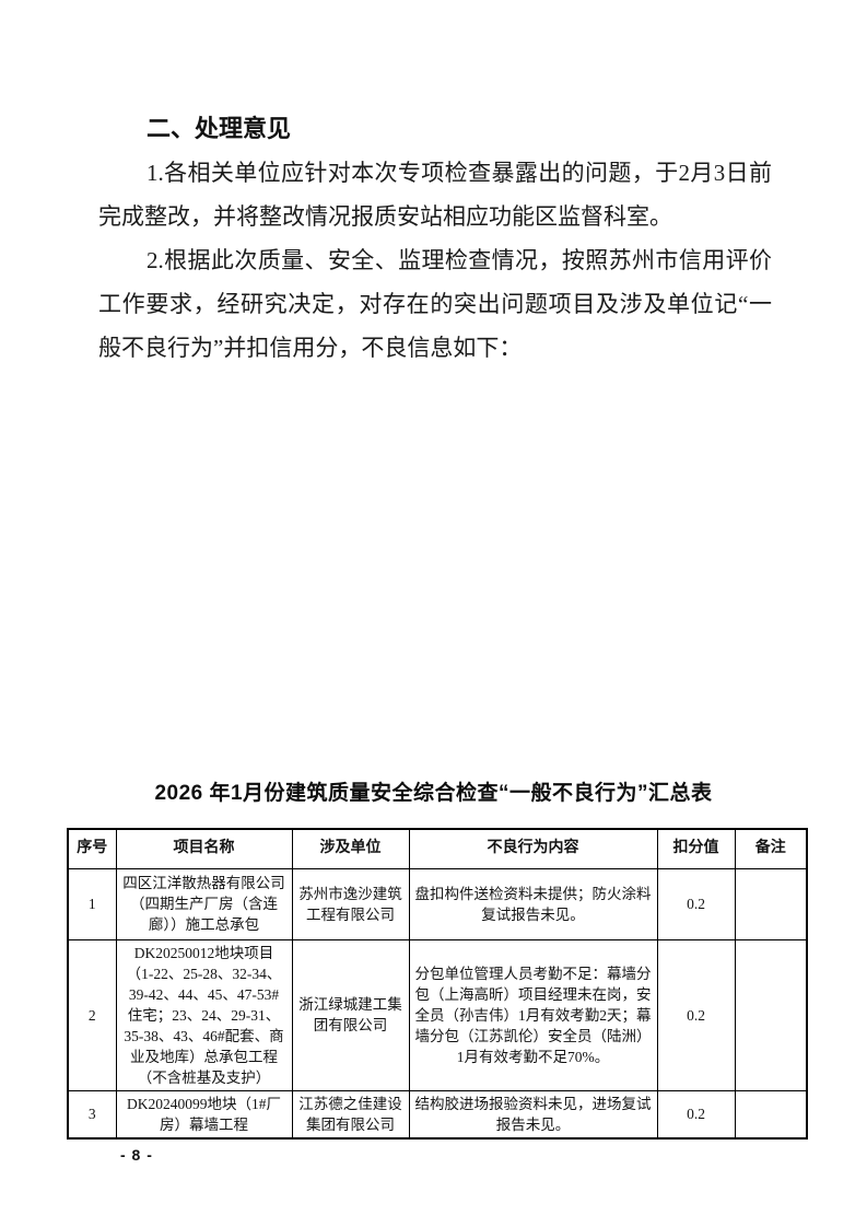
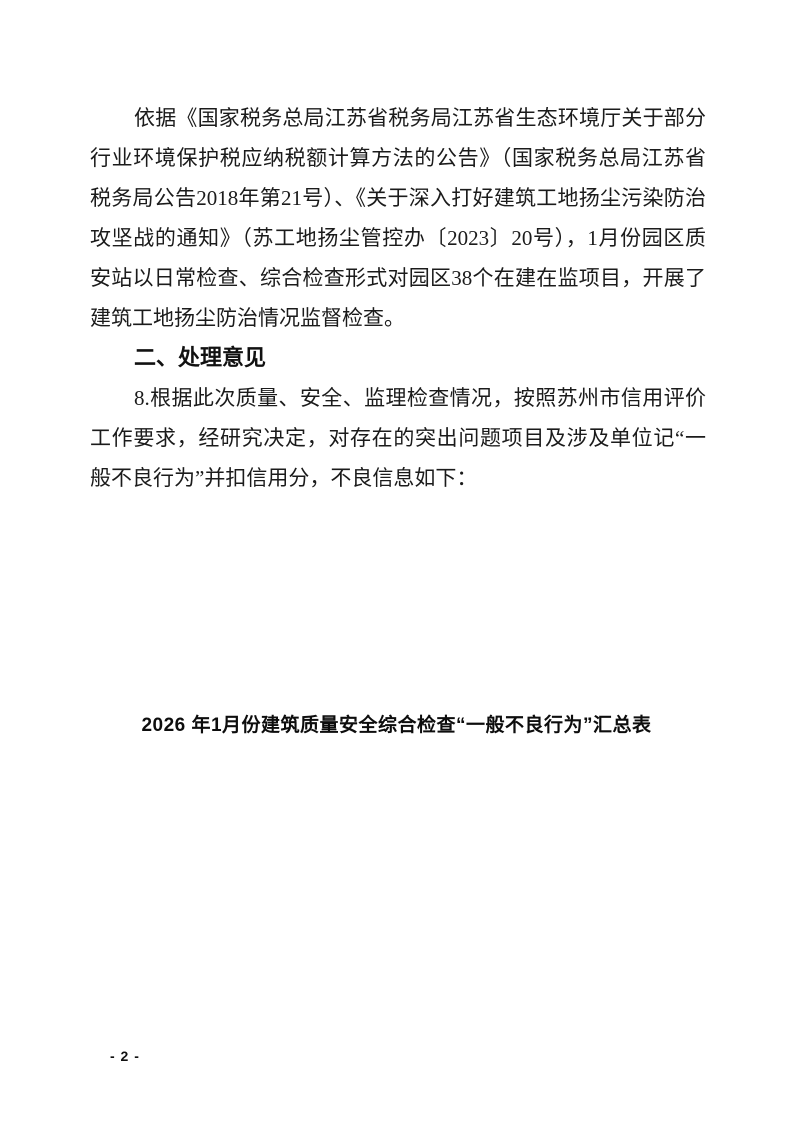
+ 依据《国家税务总局江苏省税务局江苏省生态环境厅关于部分行业环境保护税应纳税额计算方法的公告》（国家税务总局江苏省税务局公告2018年第21号）、《关于深入打好建筑工地扬尘污染防治攻坚战的通知》（苏工地扬尘管控办〔2023〕20号），1月份园区质安站以日常检查、综合检查形式对园区38个在建在监项目，开展了建筑工地扬尘防治情况监督检查。
  二、处理意见
- 1.各相关单位应针对本次专项检查暴露出的问题，于2月3日前完成整改，并将整改情况报质安站相应功能区监督科室。
- 2.根据此次质量、安全、监理检查情况，按照苏州市信用评价工作要求，经研究决定，对存在的突出问题项目及涉及单位记“一般不良行为”并扣信用分，不良信息如下：
+ 8.根据此次质量、安全、监理检查情况，按照苏州市信用评价工作要求，经研究决定，对存在的突出问题项目及涉及单位记“一般不良行为”并扣信用分，不良信息如下：
  2026 年1月份建筑质量安全综合检查“一般不良行为”汇总表
- 序号	项目名称	涉及单位	不良行为内容	扣分值	备注
- 1	四区江洋散热器有限公司（四期生产厂房（含连廊））施工总承包	苏州市逸沙建筑工程有限公司	盘扣构件送检资料未提供；防火涂料复试报告未见。	0.2
- 2	DK20250012地块项目（1-22、25-28、32-34、39-42、44、45、47-53#住宅；23、24、29-31、35-38、43、46#配套、商业及地库）总承包工程（不含桩基及支护）	浙江绿城建工集团有限公司	分包单位管理人员考勤不足：幕墙分包（上海高昕）项目经理未在岗，安全员（孙吉伟）1月有效考勤2天；幕墙分包（江苏凯伦）安全员（陆洲）1月有效考勤不足70%。	0.2
- 3	DK20240099地块（1#厂房）幕墙工程	江苏德之佳建设集团有限公司	结构胶进场报验资料未见，进场复试报告未见。	0.2
- - 8 -
+ - 2 -
